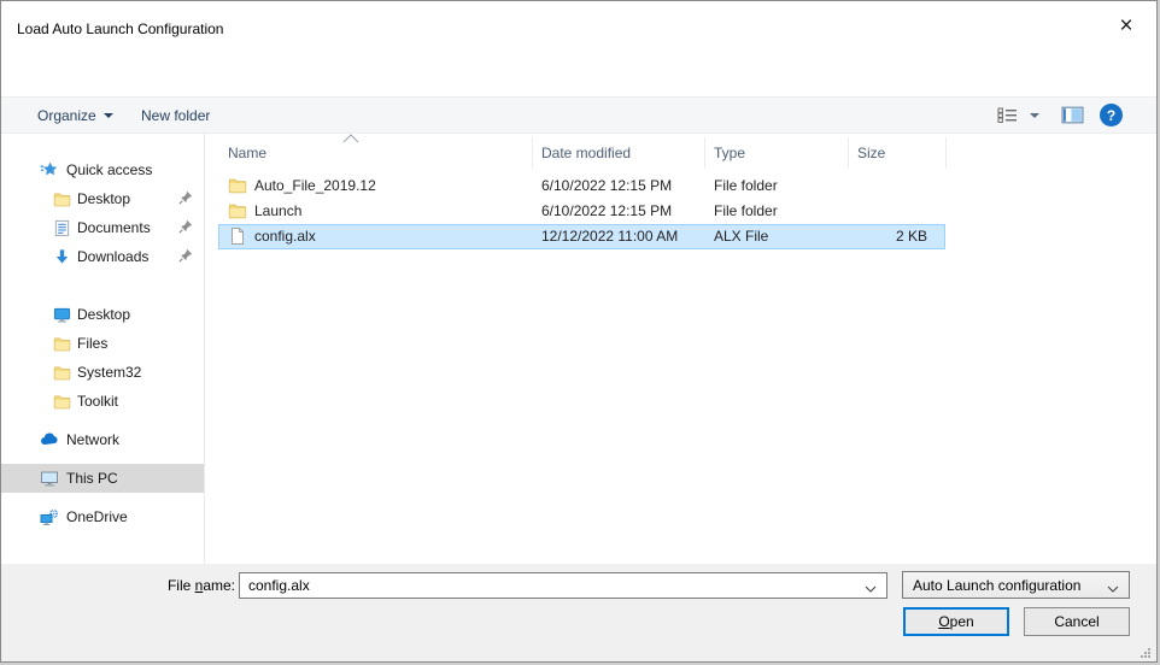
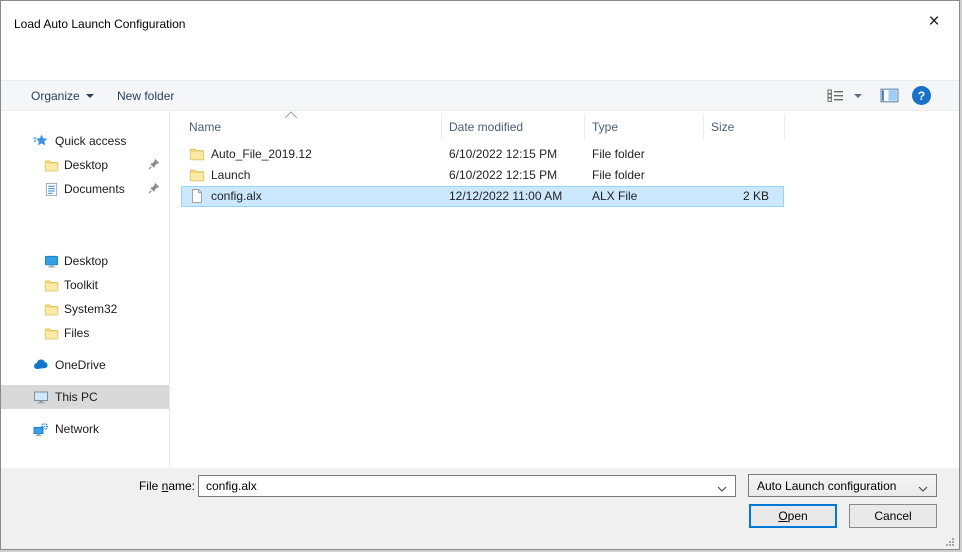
  Load Auto Launch Configuration
  ×
  Organize
  New folder
  ?
  Quick access
  Desktop
  Documents
- Downloads
  Desktop
- Files
+ Toolkit
  System32
- Toolkit
+ Files
- Network
+ OneDrive
  This PC
- OneDrive
+ Network
  Name
  Date modified
  Type
  Size
  Auto_File_2019.12
  6/10/2022 12:15 PM
  File folder
  Launch
  6/10/2022 12:15 PM
  File folder
  config.alx
  12/12/2022 11:00 AM
  ALX File
  2 KB
  File name:
  config.alx
  Auto Launch configuration
  Open
  Cancel
